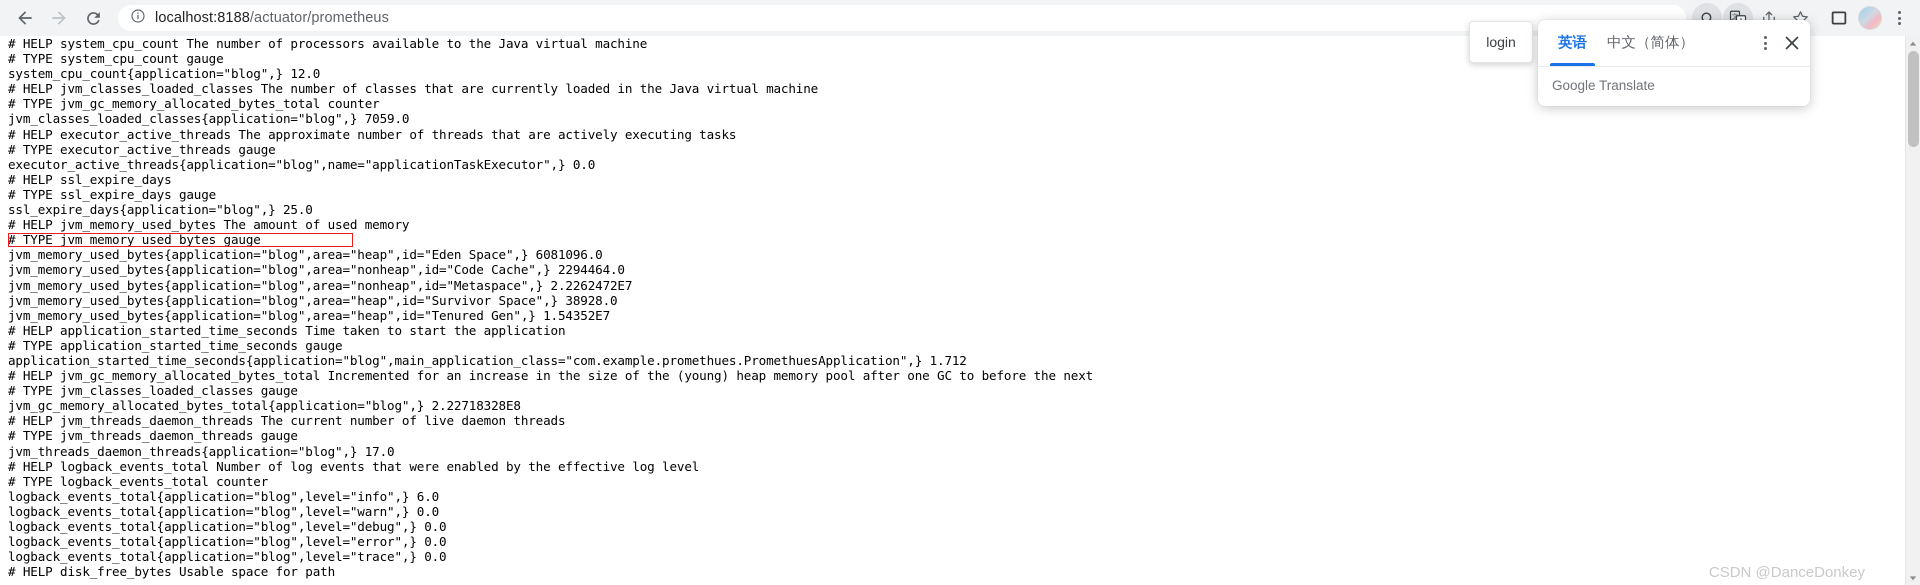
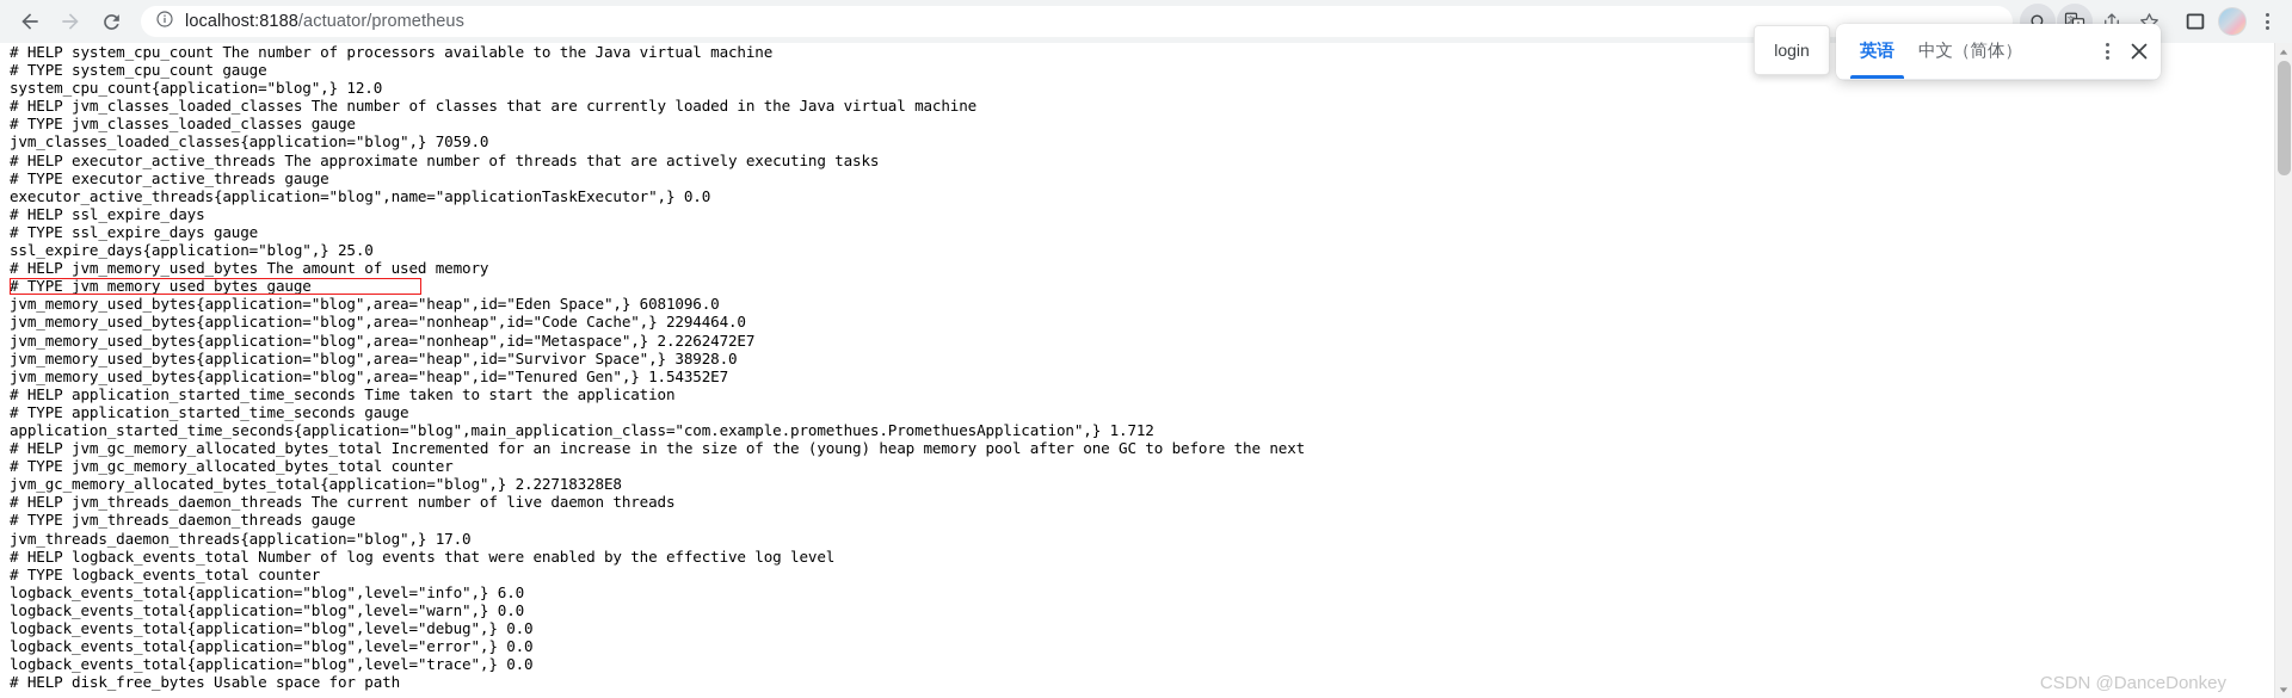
  localhost:8188/actuator/prometheus
  # HELP system_cpu_count The number of processors available to the Java virtual machine
  # TYPE system_cpu_count gauge
  system_cpu_count{application="blog",} 12.0
  # HELP jvm_classes_loaded_classes The number of classes that are currently loaded in the Java virtual machine
- # TYPE jvm_gc_memory_allocated_bytes_total counter
+ # TYPE jvm_classes_loaded_classes gauge
  jvm_classes_loaded_classes{application="blog",} 7059.0
  # HELP executor_active_threads The approximate number of threads that are actively executing tasks
  # TYPE executor_active_threads gauge
  executor_active_threads{application="blog",name="applicationTaskExecutor",} 0.0
  # HELP ssl_expire_days
  # TYPE ssl_expire_days gauge
  ssl_expire_days{application="blog",} 25.0
  # HELP jvm_memory_used_bytes The amount of used memory
  # TYPE jvm_memory_used_bytes gauge
  jvm_memory_used_bytes{application="blog",area="heap",id="Eden Space",} 6081096.0
  jvm_memory_used_bytes{application="blog",area="nonheap",id="Code Cache",} 2294464.0
  jvm_memory_used_bytes{application="blog",area="nonheap",id="Metaspace",} 2.2262472E7
  jvm_memory_used_bytes{application="blog",area="heap",id="Survivor Space",} 38928.0
  jvm_memory_used_bytes{application="blog",area="heap",id="Tenured Gen",} 1.54352E7
  # HELP application_started_time_seconds Time taken to start the application
  # TYPE application_started_time_seconds gauge
  application_started_time_seconds{application="blog",main_application_class="com.example.promethues.PromethuesApplication",} 1.712
  # HELP jvm_gc_memory_allocated_bytes_total Incremented for an increase in the size of the (young) heap memory pool after one GC to before the next
- # TYPE jvm_classes_loaded_classes gauge
+ # TYPE jvm_gc_memory_allocated_bytes_total counter
  jvm_gc_memory_allocated_bytes_total{application="blog",} 2.22718328E8
  # HELP jvm_threads_daemon_threads The current number of live daemon threads
  # TYPE jvm_threads_daemon_threads gauge
  jvm_threads_daemon_threads{application="blog",} 17.0
  # HELP logback_events_total Number of log events that were enabled by the effective log level
  # TYPE logback_events_total counter
  logback_events_total{application="blog",level="info",} 6.0
  logback_events_total{application="blog",level="warn",} 0.0
  logback_events_total{application="blog",level="debug",} 0.0
  logback_events_total{application="blog",level="error",} 0.0
  logback_events_total{application="blog",level="trace",} 0.0
  # HELP disk_free_bytes Usable space for path
  CSDN @DanceDonkey
  login
  英语
  中文（简体）
- Google Translate
